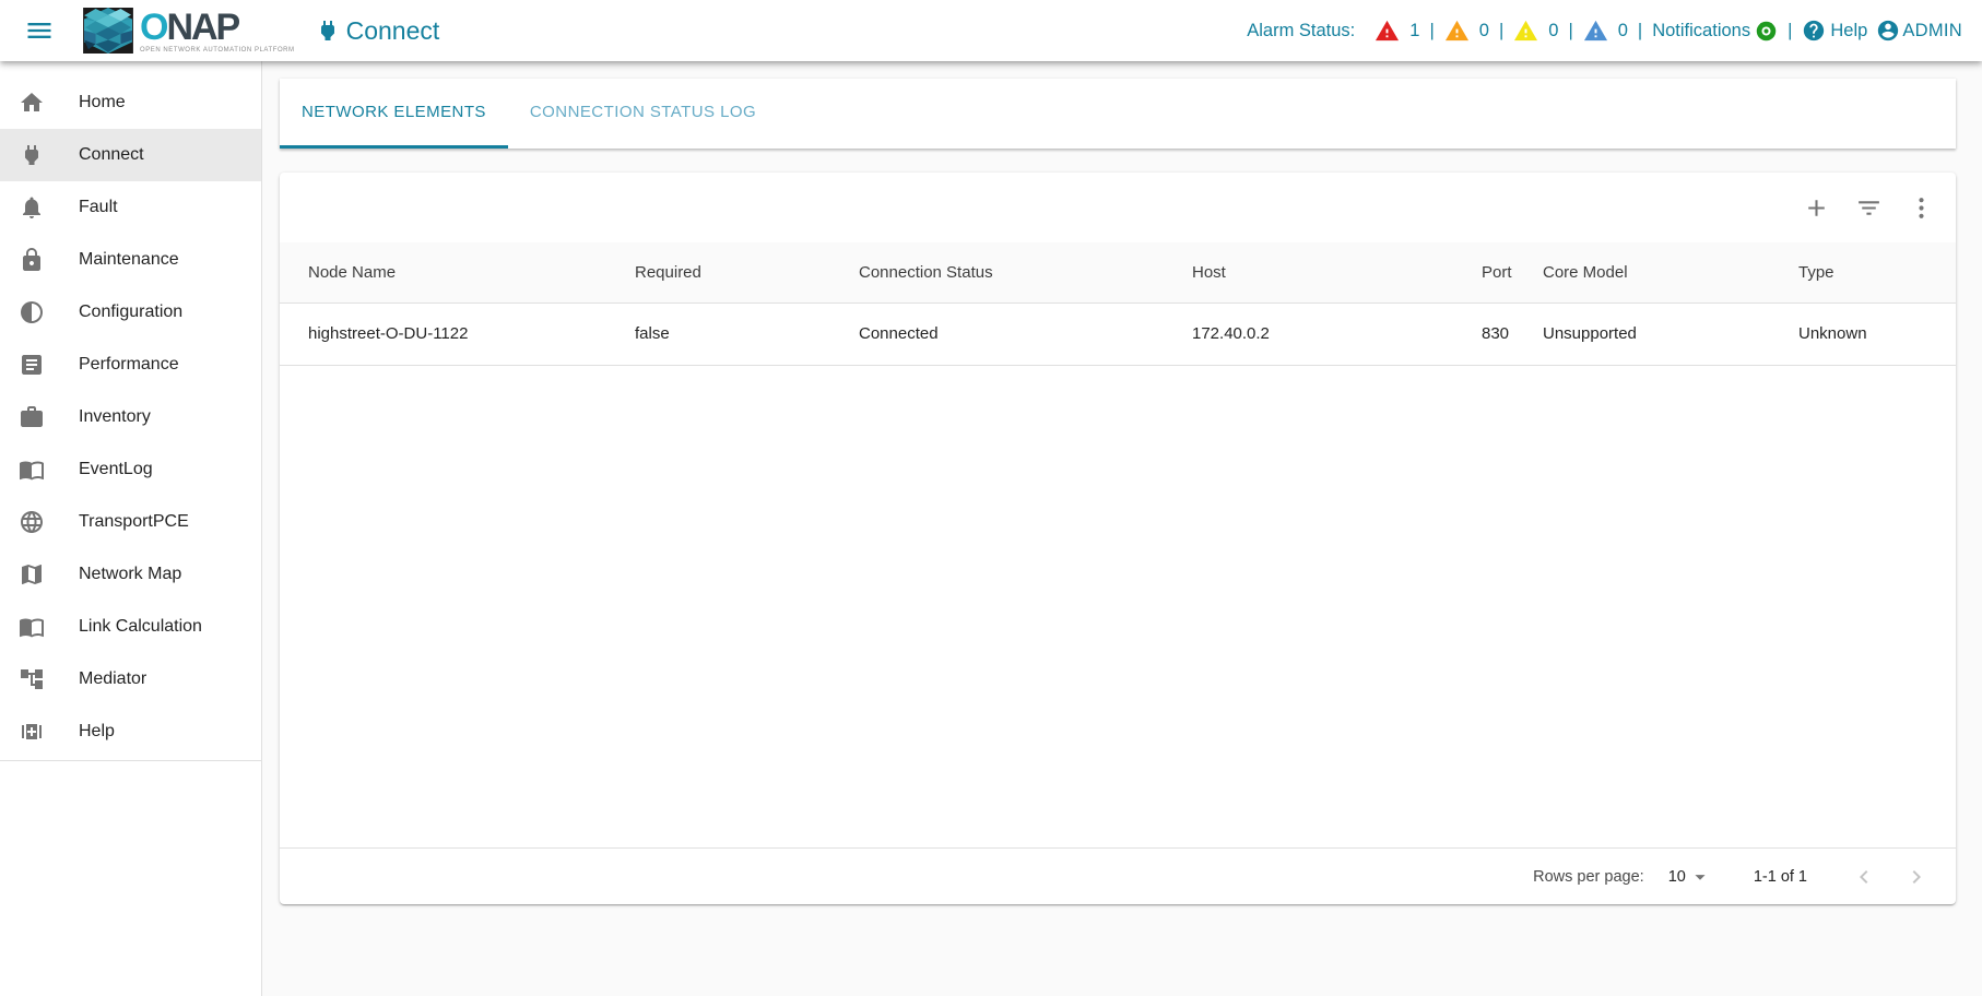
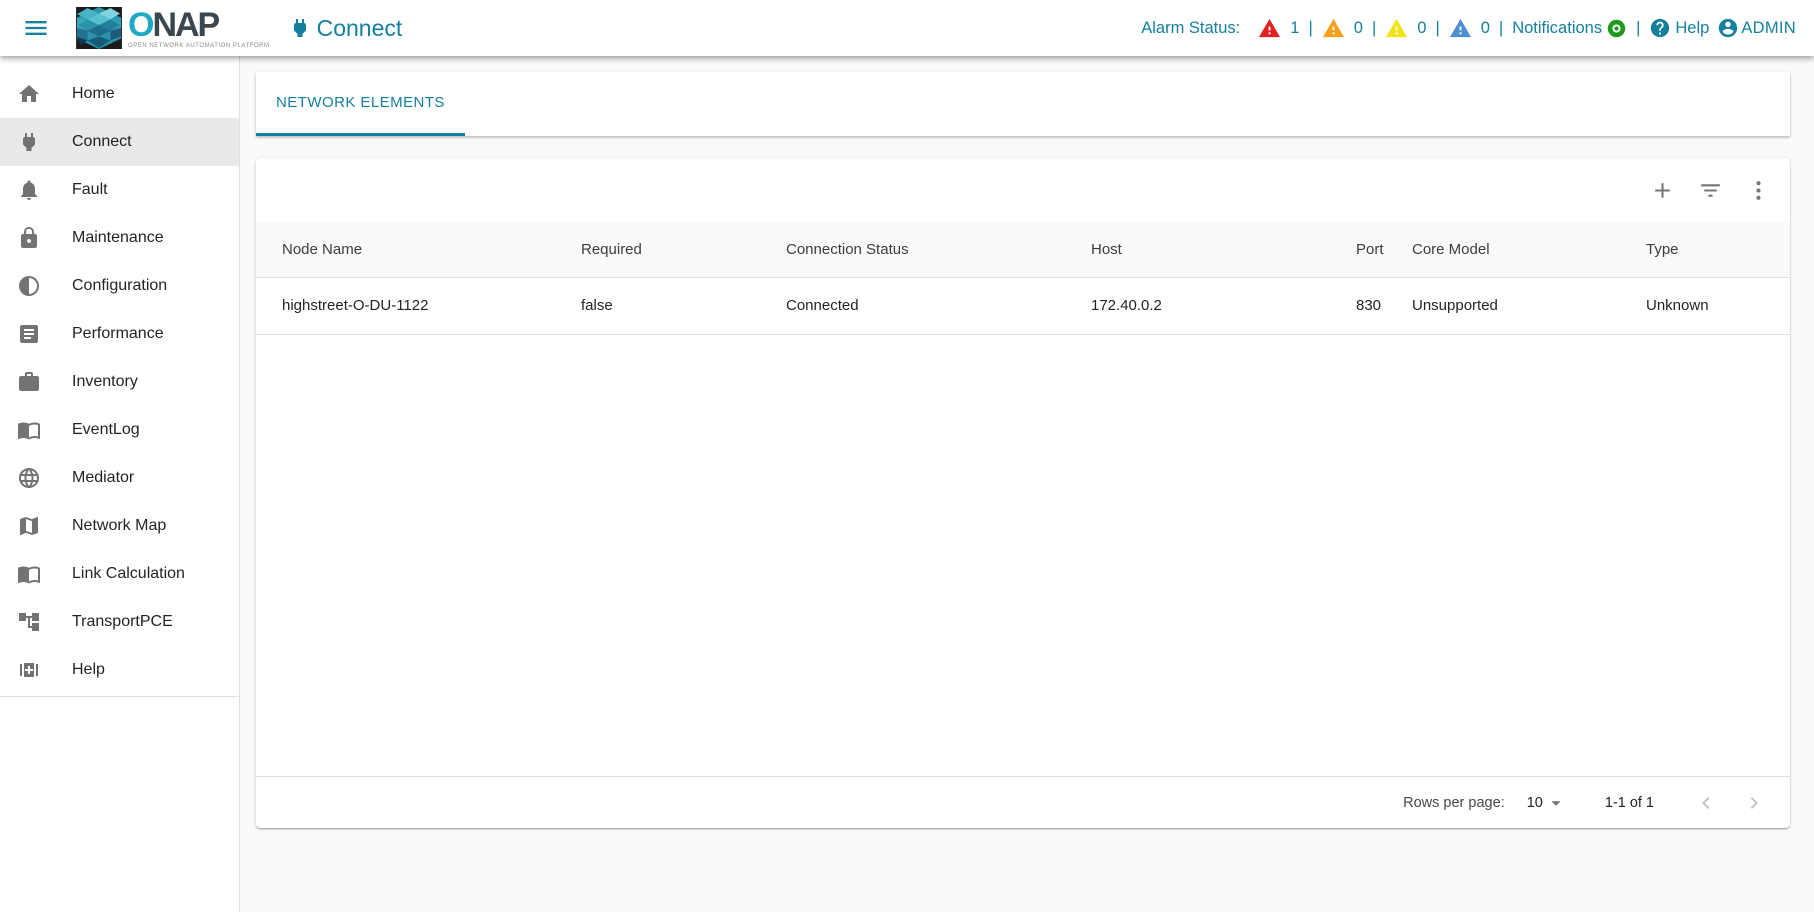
  ONAP
  Connect
  Alarm Status:
  1
  |
  0
  |
  0
  |
  0
  |
  Notifications
  |
  Help
  ADMIN
  Home
  Connect
  Fault
  Maintenance
  Configuration
  Performance
  Inventory
  EventLog
- TransportPCE
+ Mediator
  Network Map
  Link Calculation
- Mediator
+ TransportPCE
  Help
  NETWORK ELEMENTS
- CONNECTION STATUS LOG
  Node Name	Required	Connection Status	Host	Port	Core Model	Type
  highstreet-O-DU-1122	false	Connected	172.40.0.2	830	Unsupported	Unknown
  Rows per page:
  10
  1-1 of 1
